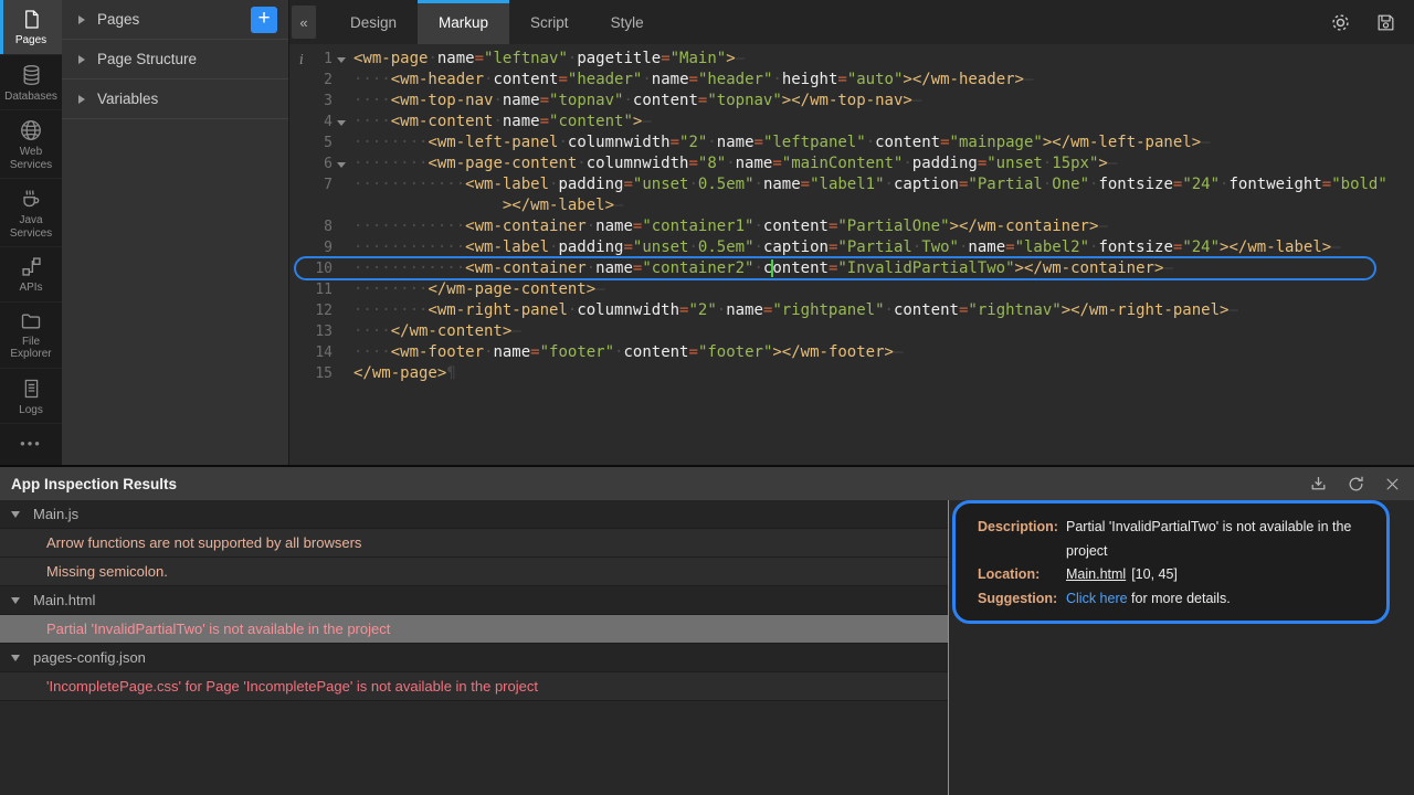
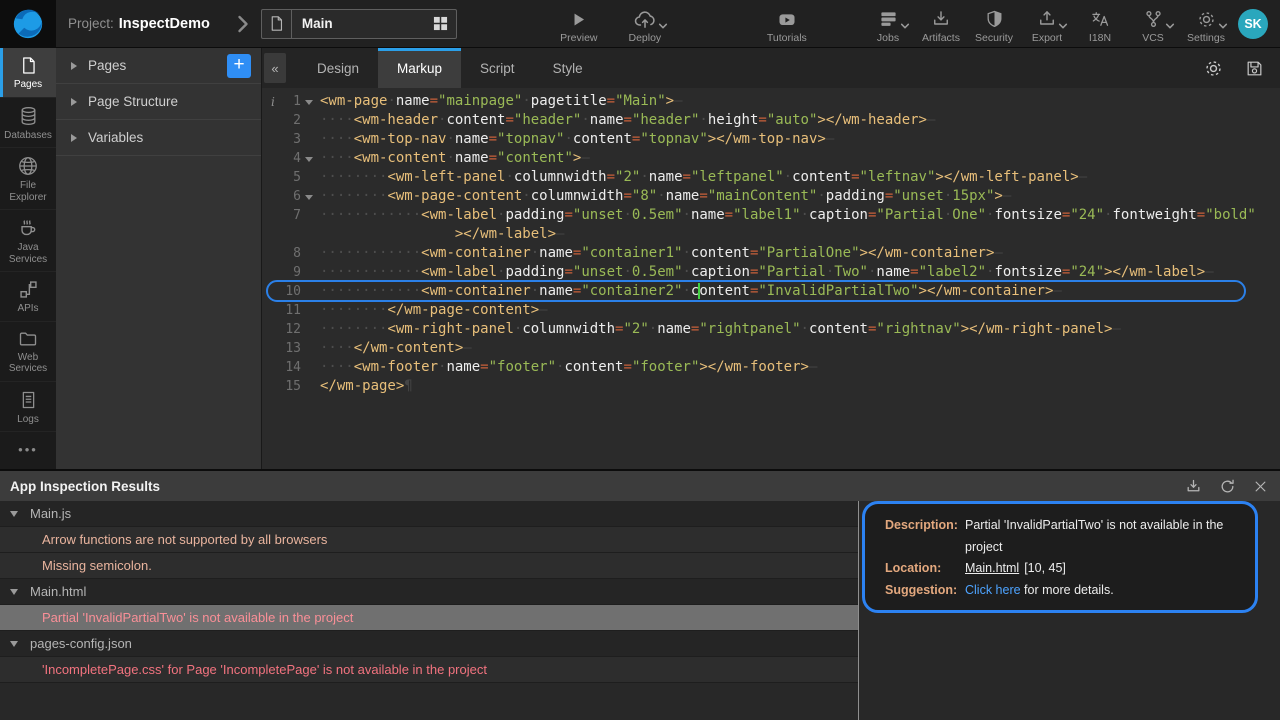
+ Project: InspectDemo
+ Main
+ Preview
+ Deploy
+ Tutorials
+ Jobs
+ Artifacts
+ Security
+ Export
+ I18N
+ VCS
+ Settings
+ SK
  Pages
  Databases
- Web Services
+ File Explorer
  Java Services
  APIs
- File Explorer
+ Web Services
  Logs
  •••
  Pages
  +
  Page Structure
  Variables
  «
  Design
  Markup
  Script
  Style
  i
  1
- <wm-page·name="leftnav"·pagetitle="Main">
+ <wm-page·name="mainpage"·pagetitle="Main">
  2
  ····<wm-header·content="header"·name="header"·height="auto"></wm-header>
  3
  ····<wm-top-nav·name="topnav"·content="topnav"></wm-top-nav>–
  4
  ····<wm-content·name="content">
  5
- ········<wm-left-panel·columnwidth="2"·name="leftpanel"·content="mainpage"></wm-left-panel>
+ ········<wm-left-panel·columnwidth="2"·name="leftpanel"·content="leftnav"></wm-left-panel>
  6
  ········<wm-page-content·columnwidth="8"·name="mainContent"·padding="unset·15px">–
  7
  ············<wm-label·padding="unset·0.5em"·name="label1"·caption="Partial·One"·fontsize="24"·fontweight="bold"
  ></wm-label>
  8
  ············<wm-container·name="container1"·content="PartialOne"></wm-container>
  9
  ············<wm-label·padding="unset·0.5em"·caption="Partial·Two"·name="label2"·fontsize="24"></wm-label>–
  10
  ············<wm-container·name="container2"·content="InvalidPartialTwo"></wm-container>
  11
  ········</wm-page-content>
  12
  ········<wm-right-panel·columnwidth="2"·name="rightpanel"·content="rightnav"></wm-right-panel>
  13
  ····</wm-content>
  14
  ····<wm-footer·name="footer"·content="footer"></wm-footer>
  15
  </wm-page>¶
  App Inspection Results
  Main.js
  Arrow functions are not supported by all browsers
  Missing semicolon.
  Main.html
  Partial 'InvalidPartialTwo' is not available in the project
  pages-config.json
  'IncompletePage.css' for Page 'IncompletePage' is not available in the project
  Description:
  Partial 'InvalidPartialTwo' is not available in the project
  Location:
  Main.html [10, 45]
  Suggestion:
  Click here for more details.
